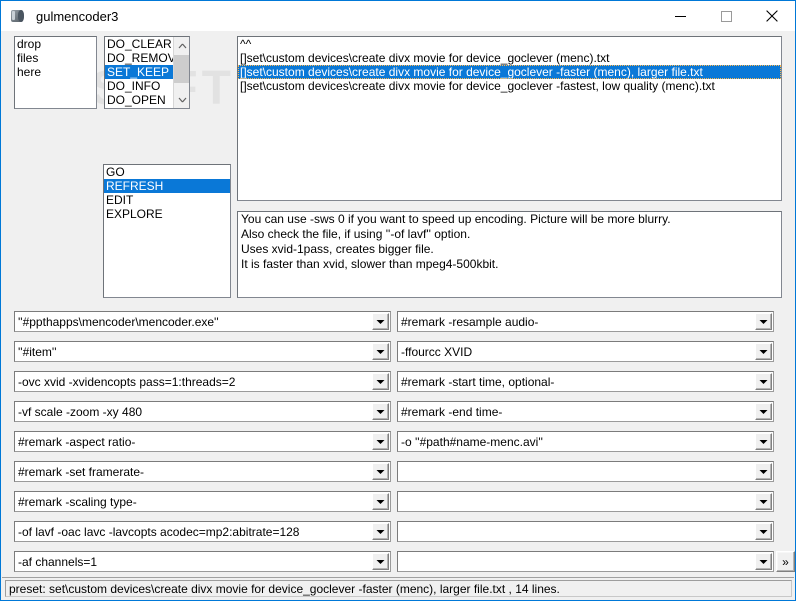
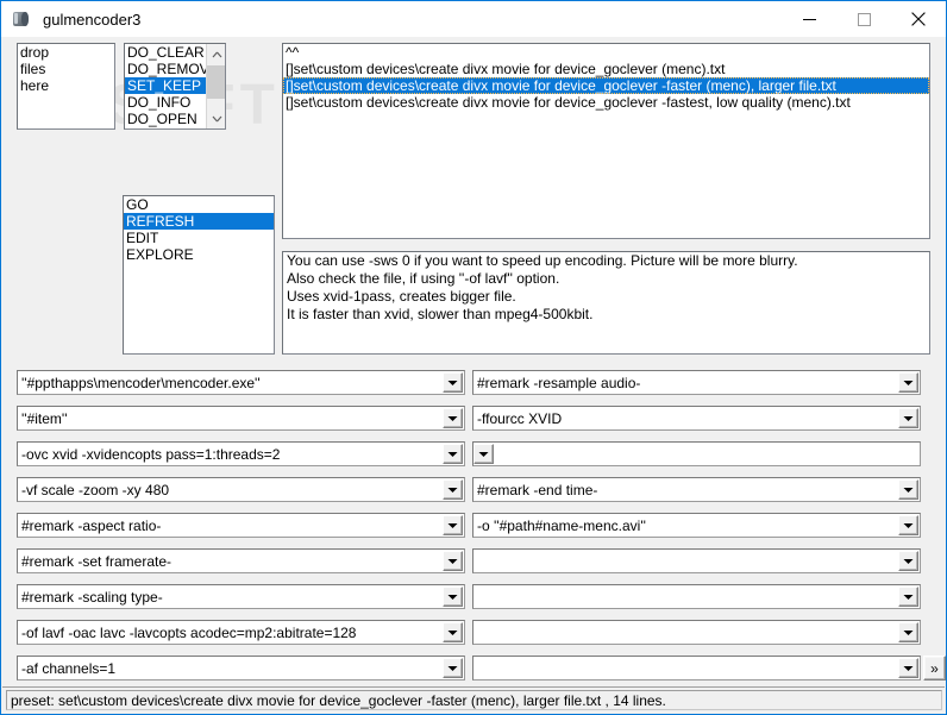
  gulmencoder3
  drop
  files
  here
  DO_CLEAR
  DO_REMOV
  SET_KEEP
  DO_INFO
  DO_OPEN
  GO
  REFRESH
  EDIT
  EXPLORE
  ^^
  []set\custom devices\create divx movie for device_goclever (menc).txt
  []set\custom devices\create divx movie for device_goclever -faster (menc), larger file.txt
  []set\custom devices\create divx movie for device_goclever -fastest, low quality (menc).txt
  You can use -sws 0 if you want to speed up encoding. Picture will be more blurry.
  Also check the file, if using ''-of lavf'' option.
  Uses xvid-1pass, creates bigger file.
  It is faster than xvid, slower than mpeg4-500kbit.
  ''#ppthapps\mencoder\mencoder.exe''
  ''#item''
  -ovc xvid -xvidencopts pass=1:threads=2
  -vf scale -zoom -xy 480
  #remark -aspect ratio-
  #remark -set framerate-
  #remark -scaling type-
  -of lavf -oac lavc -lavcopts acodec=mp2:abitrate=128
  -af channels=1
  #remark -resample audio-
  -ffourcc XVID
- #remark -start time, optional-
  #remark -end time-
  -o ''#path#name-menc.avi''
  »
  preset: set\custom devices\create divx movie for device_goclever -faster (menc), larger file.txt , 14 lines.
